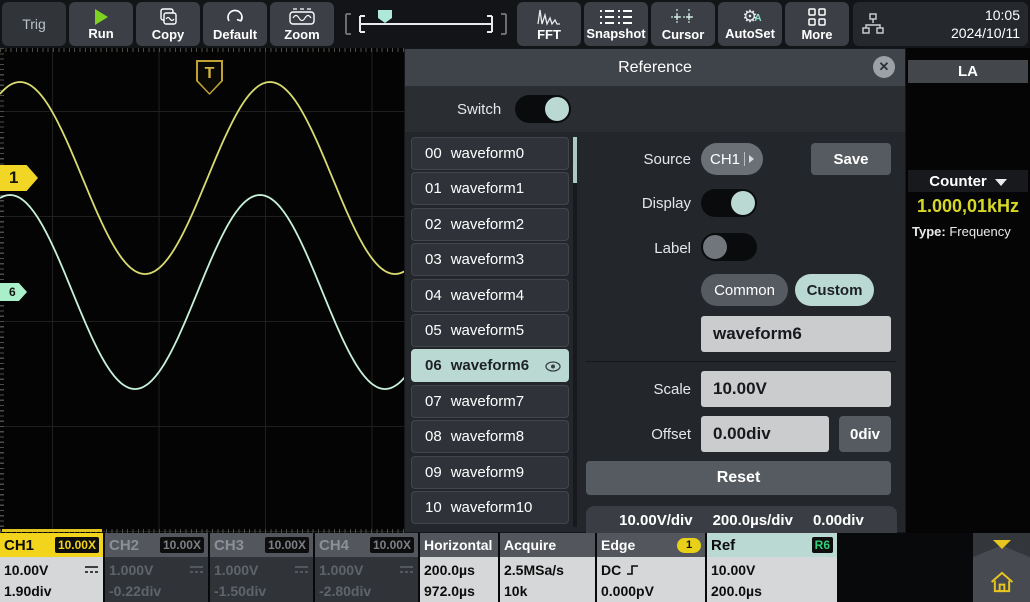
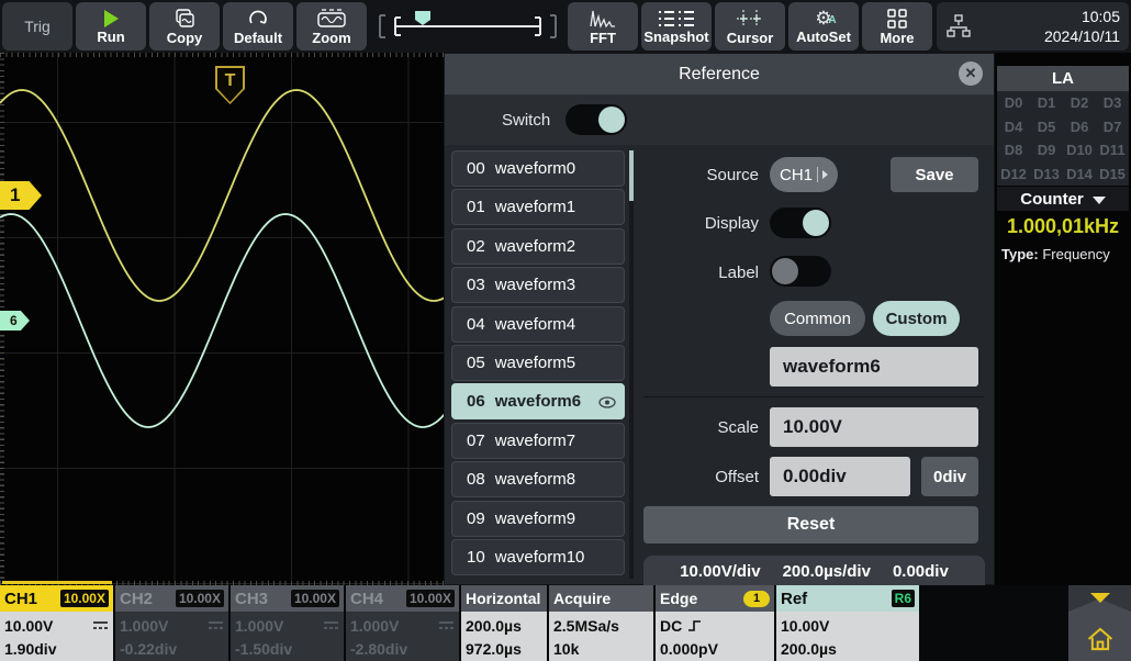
  Trig
  Run
  Copy
  Default
  Zoom
  FFT
  Snapshot
  Cursor
  ⚙
  A
  AutoSet
  More
  10:05
  2024/10/11
  T
  1
  6
  Reference
  ✕
  Switch
  00
  waveform0
  01
  waveform1
  02
  waveform2
  03
  waveform3
  04
  waveform4
  05
  waveform5
  06
  waveform6
  07
  waveform7
  08
  waveform8
  09
  waveform9
  10
  waveform10
  Source
  CH1
  Save
  Display
  Label
  Common
  Custom
  waveform6
  Scale
  10.00V
  Offset
  0.00div
  0div
  Reset
  10.00V/div
  200.0µs/div
  0.00div
  LA
+ D0
+ D1
+ D2
+ D3
+ D4
+ D5
+ D6
+ D7
+ D8
+ D9
+ D10
+ D11
+ D12
+ D13
+ D14
+ D15
  Counter
  1.000,01kHz
  Type: Frequency
  CH1
  10.00X
  10.00V
  1.90div
  CH2
  10.00X
  1.000V
  -0.22div
  CH3
  10.00X
  1.000V
  -1.50div
  CH4
  10.00X
  1.000V
  -2.80div
  Horizontal
  200.0µs
  972.0µs
  Acquire
  2.5MSa/s
  10k
  Edge
  1
  DC
  0.000pV
  Ref
  R6
  10.00V
  200.0µs
